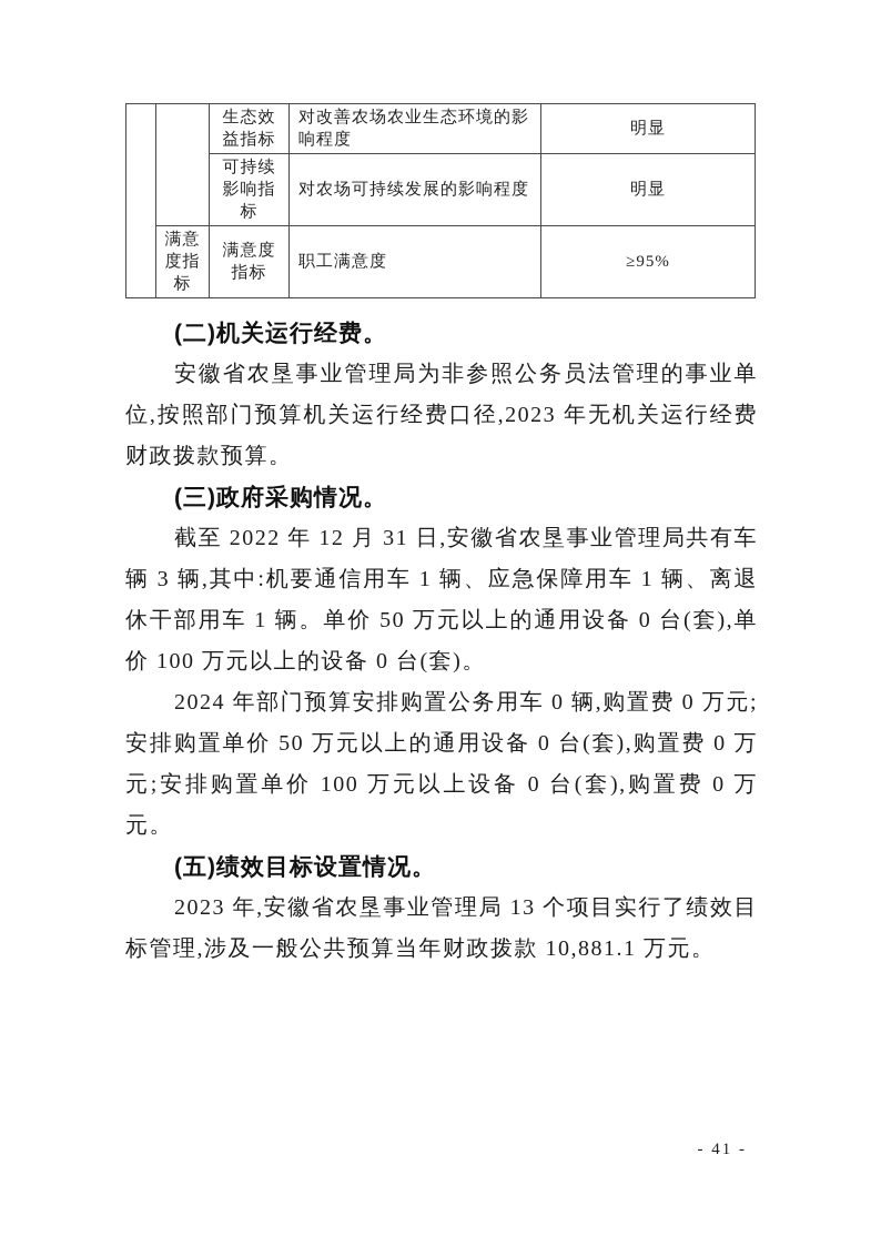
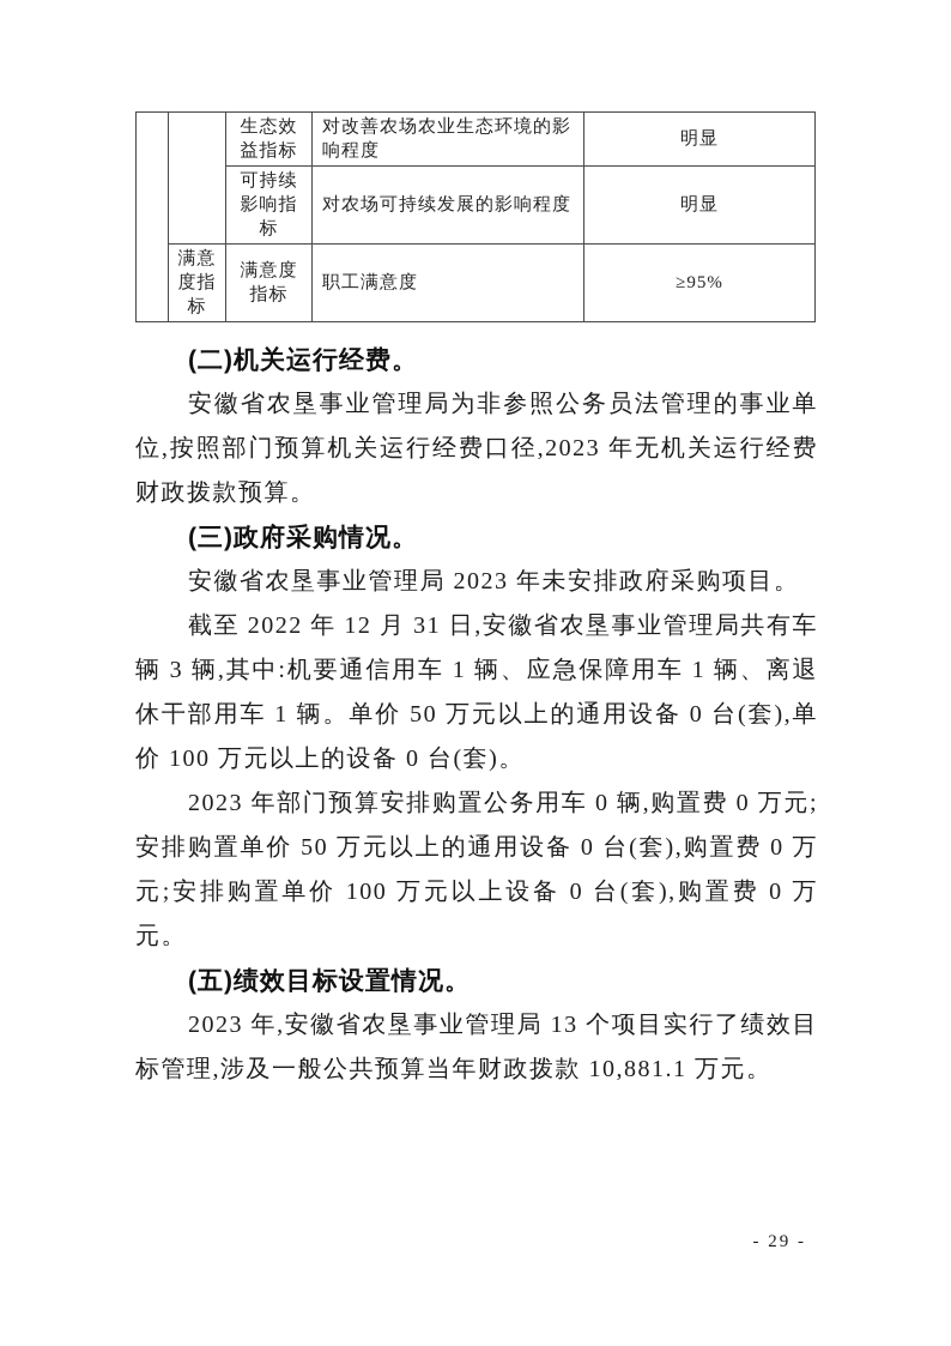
  		生态效益指标	对改善农场农业生态环境的影响程度	明显
  可持续影响指标	对农场可持续发展的影响程度	明显
  满意度指标	满意度指标	职工满意度	≥95%
  (二)机关运行经费。
  安徽省农垦事业管理局为非参照公务员法管理的事业单位,按照部门预算机关运行经费口径,2023 年无机关运行经费财政拨款预算。
  (三)政府采购情况。
+ 安徽省农垦事业管理局 2023 年未安排政府采购项目。
  截至 2022 年 12 月 31 日,安徽省农垦事业管理局共有车辆 3 辆,其中:机要通信用车 1 辆、应急保障用车 1 辆、离退休干部用车 1 辆。单价 50 万元以上的通用设备 0 台(套),单价 100 万元以上的设备 0 台(套)。
- 2024 年部门预算安排购置公务用车 0 辆,购置费 0 万元;安排购置单价 50 万元以上的通用设备 0 台(套),购置费 0 万元;安排购置单价 100 万元以上设备 0 台(套),购置费 0 万元。
+ 2023 年部门预算安排购置公务用车 0 辆,购置费 0 万元;安排购置单价 50 万元以上的通用设备 0 台(套),购置费 0 万元;安排购置单价 100 万元以上设备 0 台(套),购置费 0 万元。
  (五)绩效目标设置情况。
  2023 年,安徽省农垦事业管理局 13 个项目实行了绩效目标管理,涉及一般公共预算当年财政拨款 10,881.1 万元。
- - 41 -
+ - 29 -
